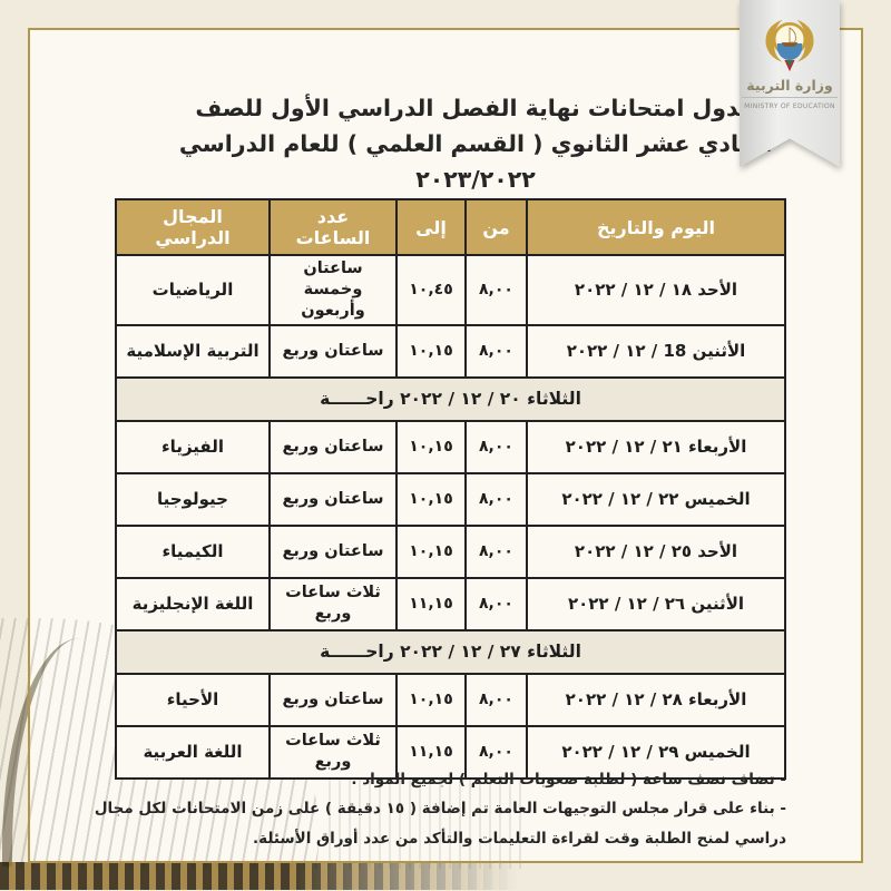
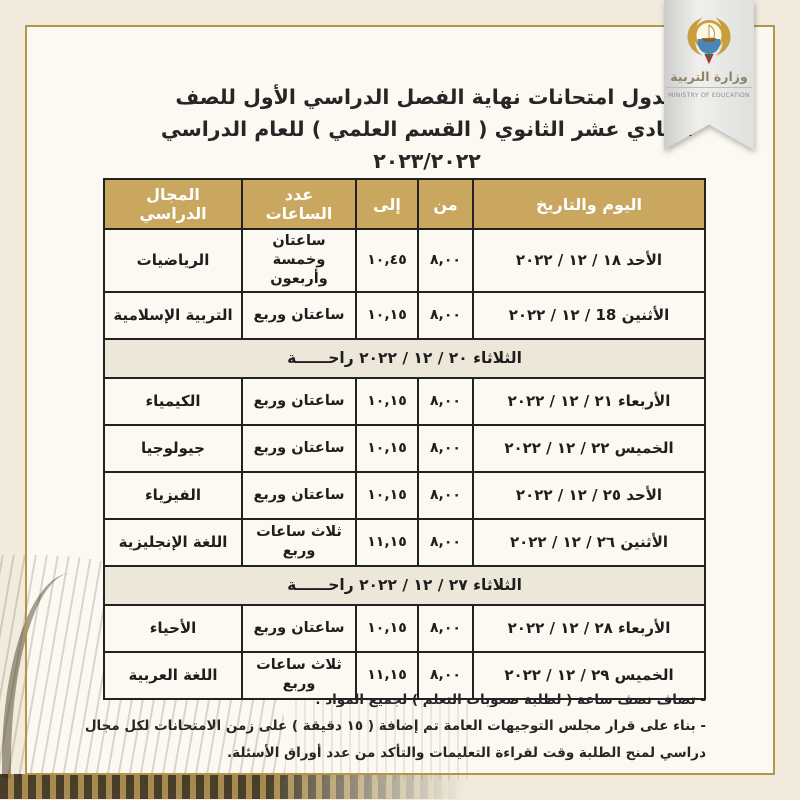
  وزارة التربية
  دول امتحانات نهاية الفصل الدراسي الأول للصف
  ادي عشر الثانوي ( القسم العلمي ) للعام الدراسي ٢٠٢٣/٢٠٢٢
  اليوم والتاريخ	من	إلى	عدد الساعات	المجال الدراسي
  الأحد ١٨ / ١٢ / ٢٠٢٢	٨,٠٠	١٠,٤٥	ساعتان وخمسة وأربعون	الرياضيات
  الأثنين 18 / ١٢ / ٢٠٢٢	٨,٠٠	١٠,١٥	ساعتان وربع	التربية الإسلامية
  الثلاثاء ٢٠ / ١٢ / ٢٠٢٢ راحــــــة
- الأربعاء ٢١ / ١٢ / ٢٠٢٢	٨,٠٠	١٠,١٥	ساعتان وربع	الفيزياء
+ الأربعاء ٢١ / ١٢ / ٢٠٢٢	٨,٠٠	١٠,١٥	ساعتان وربع	الكيمياء
  الخميس ٢٢ / ١٢ / ٢٠٢٢	٨,٠٠	١٠,١٥	ساعتان وربع	جيولوجيا
- الأحد ٢٥ / ١٢ / ٢٠٢٢	٨,٠٠	١٠,١٥	ساعتان وربع	الكيمياء
+ الأحد ٢٥ / ١٢ / ٢٠٢٢	٨,٠٠	١٠,١٥	ساعتان وربع	الفيزياء
  الأثنين ٢٦ / ١٢ / ٢٠٢٢	٨,٠٠	١١,١٥	ثلاث ساعات وربع	اللغة الإنجليزية
  الثلاثاء ٢٧ / ١٢ / ٢٠٢٢ راحــــــة
  الأربعاء ٢٨ / ١٢ / ٢٠٢٢	٨,٠٠	١٠,١٥	ساعتان وربع	الأحياء
  الخميس ٢٩ / ١٢ / ٢٠٢٢	٨,٠٠	١١,١٥	ثلاث ساعات وربع	اللغة العربية
  - تضاف نصف ساعة ( لطلبة صعوبات التعلم ) لجميع المواد .
  - بناء على قرار مجلس التوجيهات العامة تم إضافة ( ١٥ دقيقة ) على زمن الامتحانات لكل مجال دراسي لمنح الطلبة وقت لقراءة التعليمات والتأكد من عدد أوراق الأسئلة.
